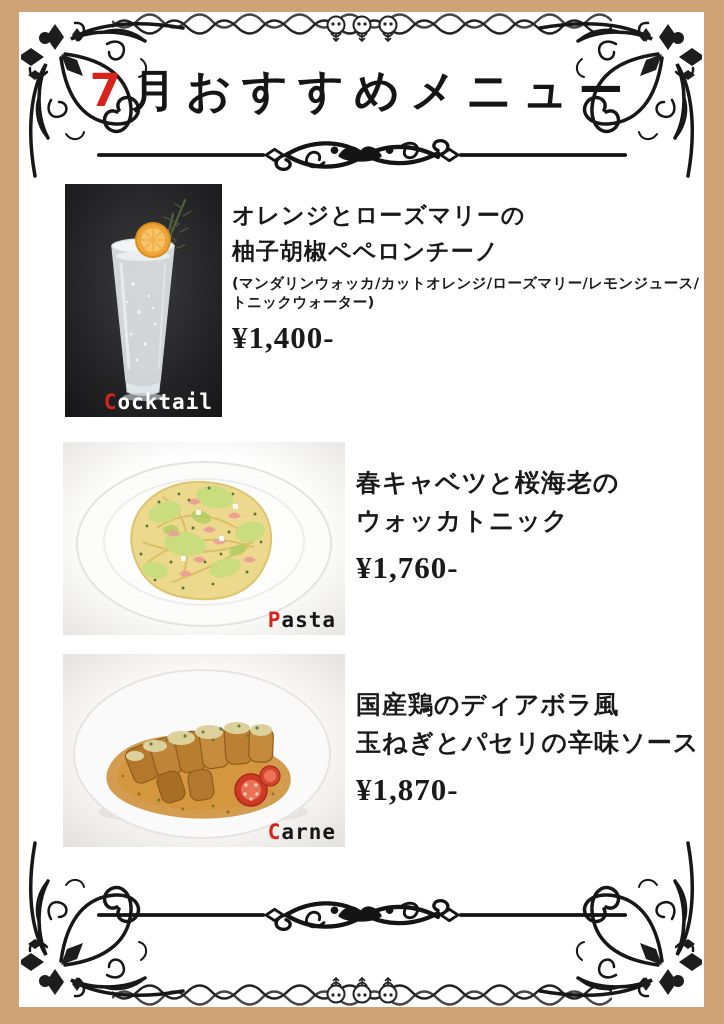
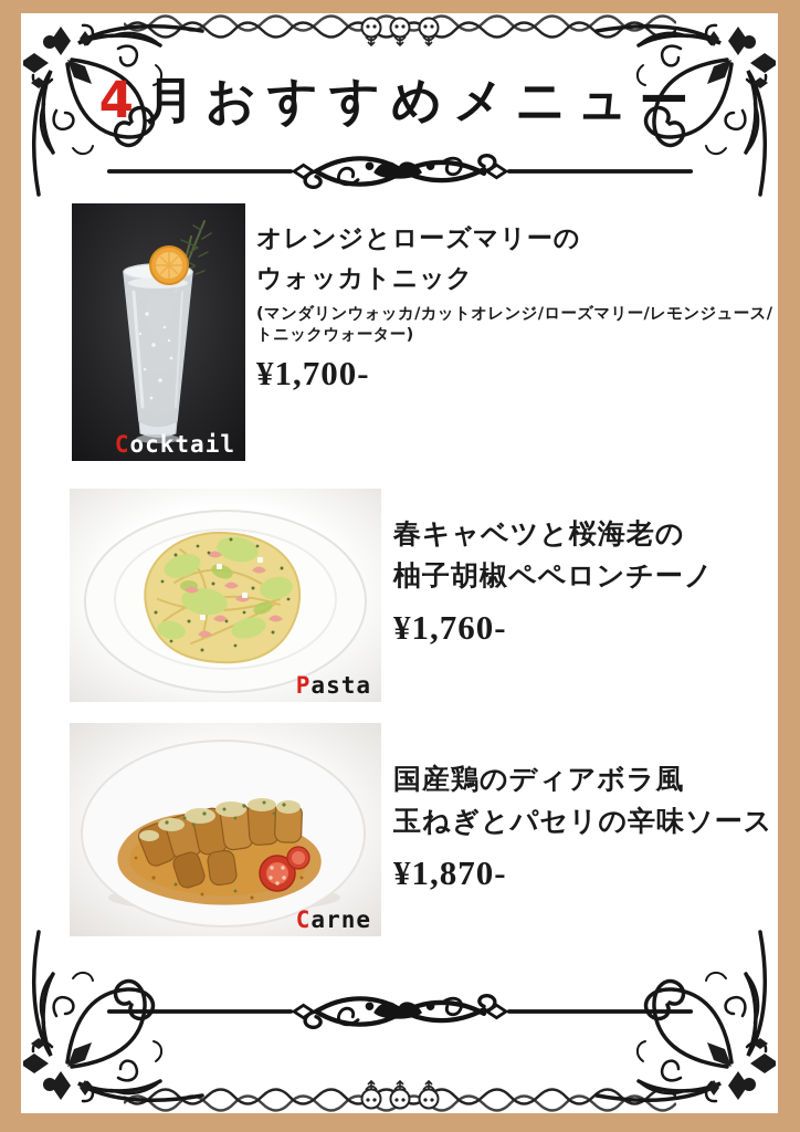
- 7月おすすめメニュー
+ 4月おすすめメニュー
  Cocktail
  オレンジとローズマリーの
- 柚子胡椒ペペロンチーノ
+ ウォッカトニック
  (マンダリンウォッカ/カットオレンジ/ローズマリー/レモンジュース/トニックウォーター)
- ¥1,400-
+ ¥1,700-
  Pasta
  春キャベツと桜海老の
- ウォッカトニック
+ 柚子胡椒ペペロンチーノ
  ¥1,760-
  Carne
  国産鶏のディアボラ風
  玉ねぎとパセリの辛味ソース
  ¥1,870-
